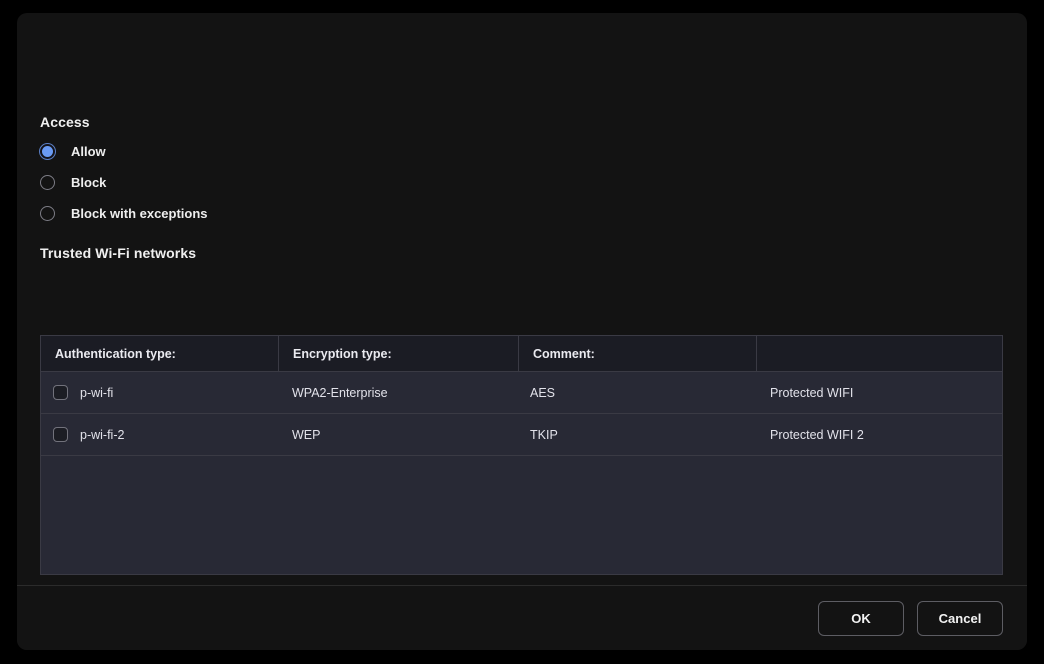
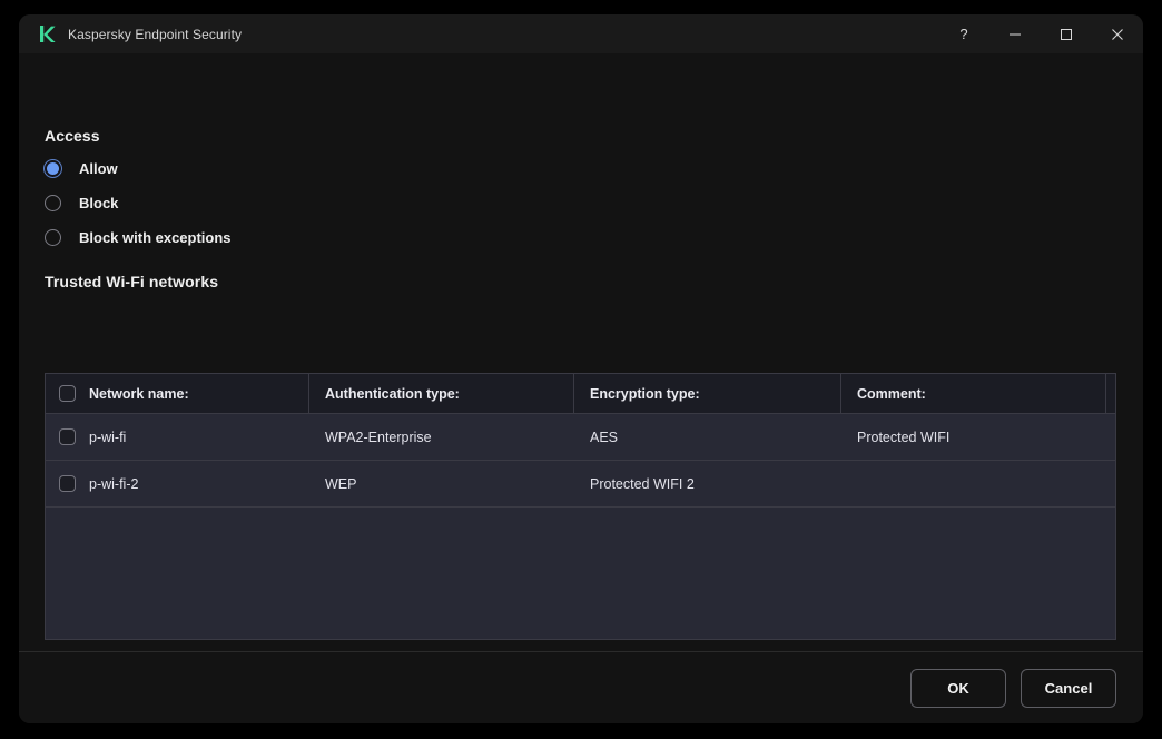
+ Kaspersky Endpoint Security
+ ?
  Access
  Allow
  Block
  Block with exceptions
  Trusted Wi-Fi networks
+ Network name:
  Authentication type:
  Encryption type:
  Comment:
  p-wi-fi
  WPA2-Enterprise
  AES
  Protected WIFI
  p-wi-fi-2
  WEP
- TKIP
  Protected WIFI 2
  OK
  Cancel
